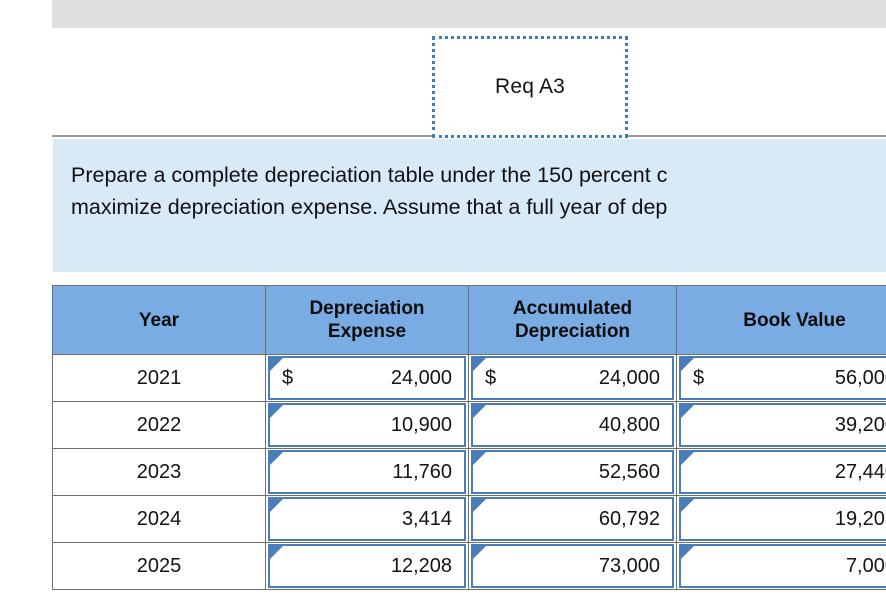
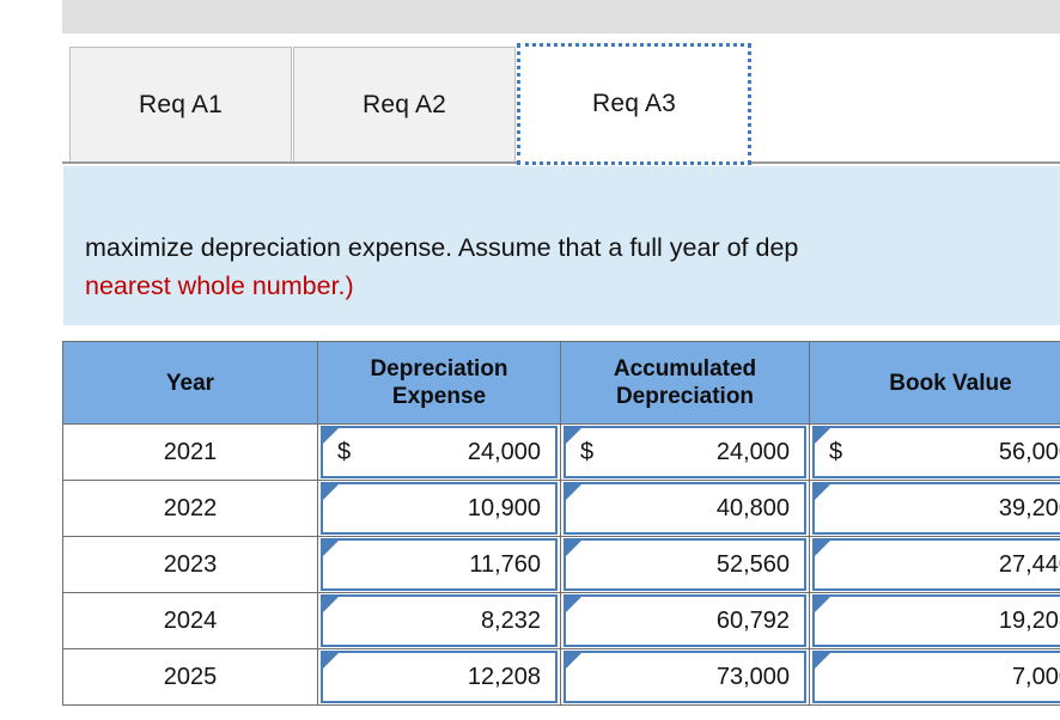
+ Req A1
+ Req A2
  Req A3
- Prepare a complete depreciation table under the 150 percent c
  maximize depreciation expense. Assume that a full year of dep
+ nearest whole number.)
  Year	Depreciation Expense	Accumulated Depreciation	Book Value
  2021	$ 24,000	$ 24,000	$ 56,00
  2022	10,900	40,800	39,20
  2023	11,760	52,560	27,44
- 2024	3,414	60,792	19,20
+ 2024	8,232	60,792	19,20
  2025	12,208	73,000	7,00
